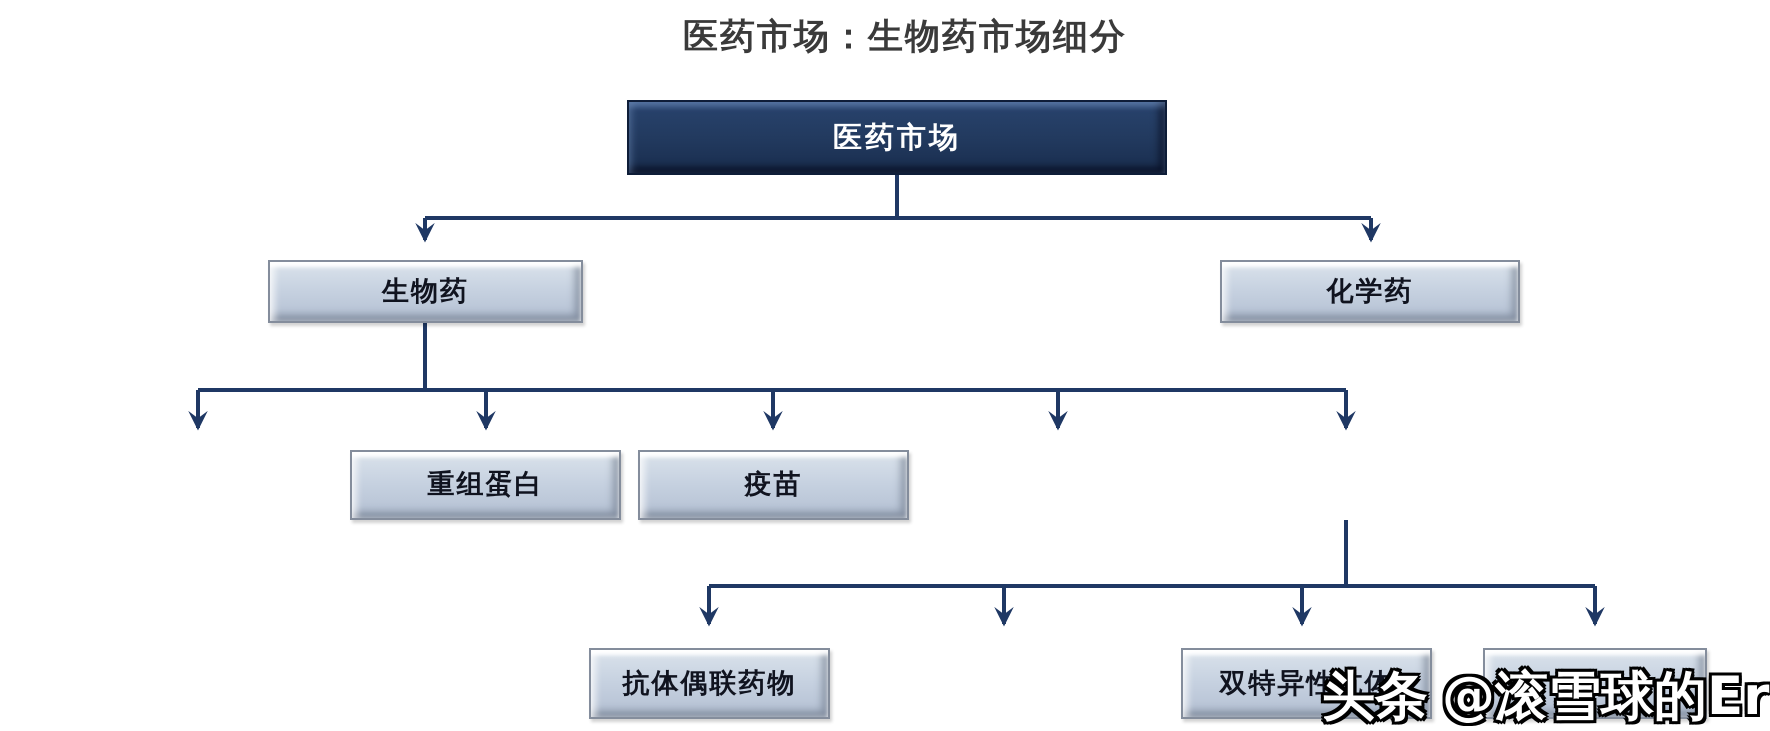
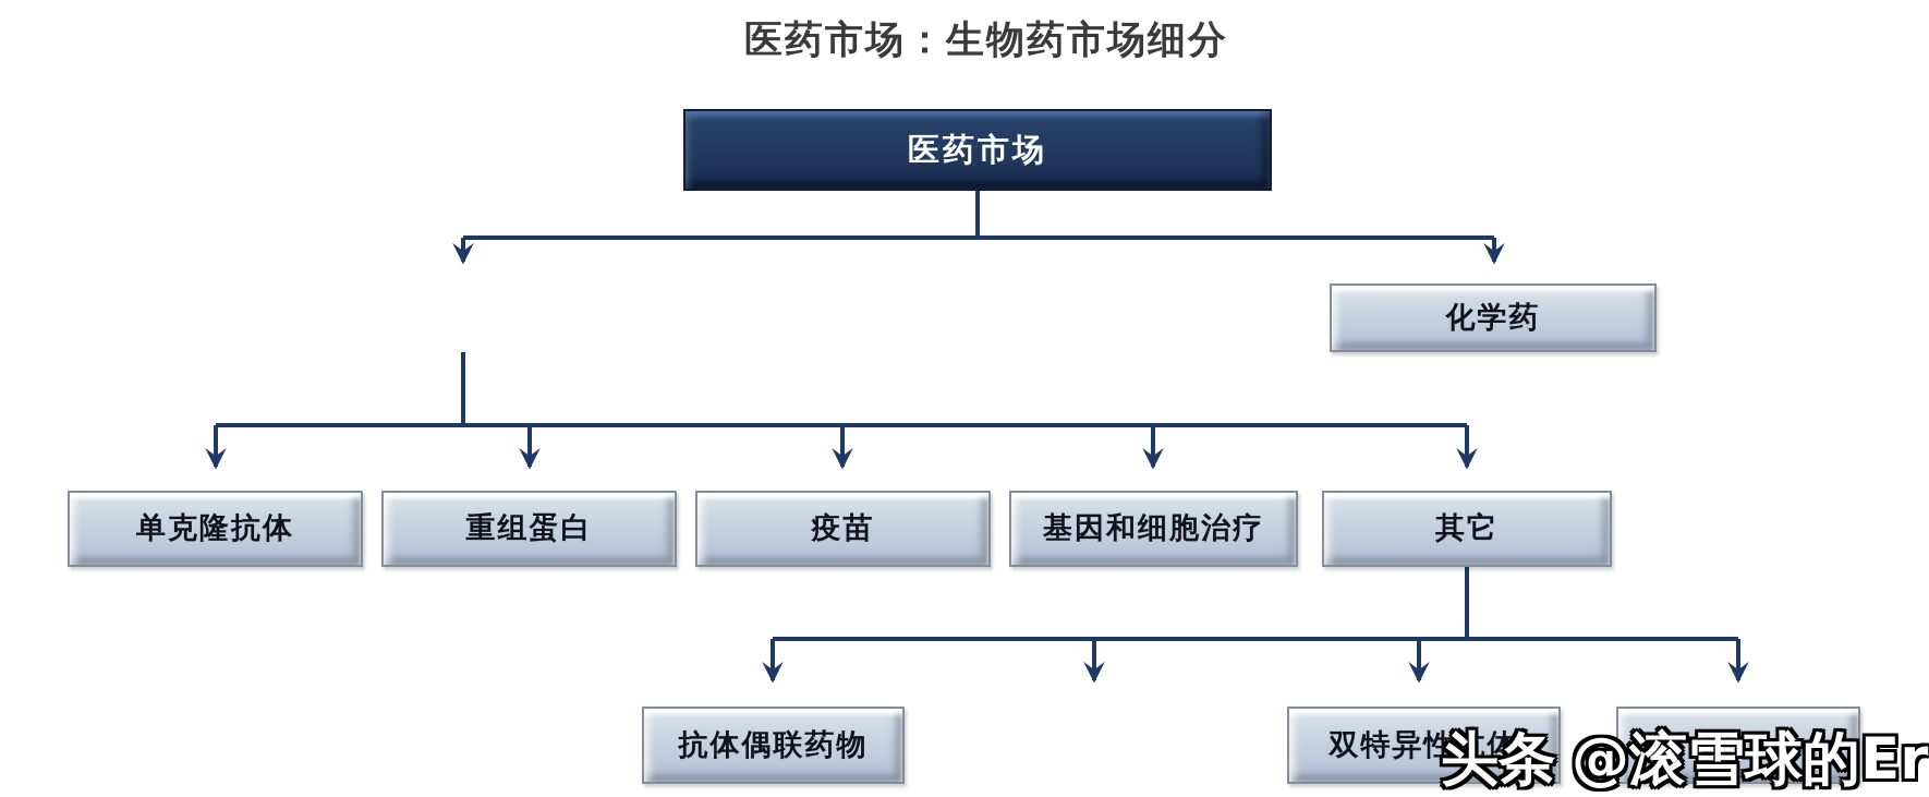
  医药市场：生物药市场细分
  医药市场
- 生物药
  化学药
+ 单克隆抗体
  重组蛋白
  疫苗
+ 基因和细胞治疗
+ 其它
  抗体偶联药物
  双特异性抗体
  头条 @滚雪球的Er
